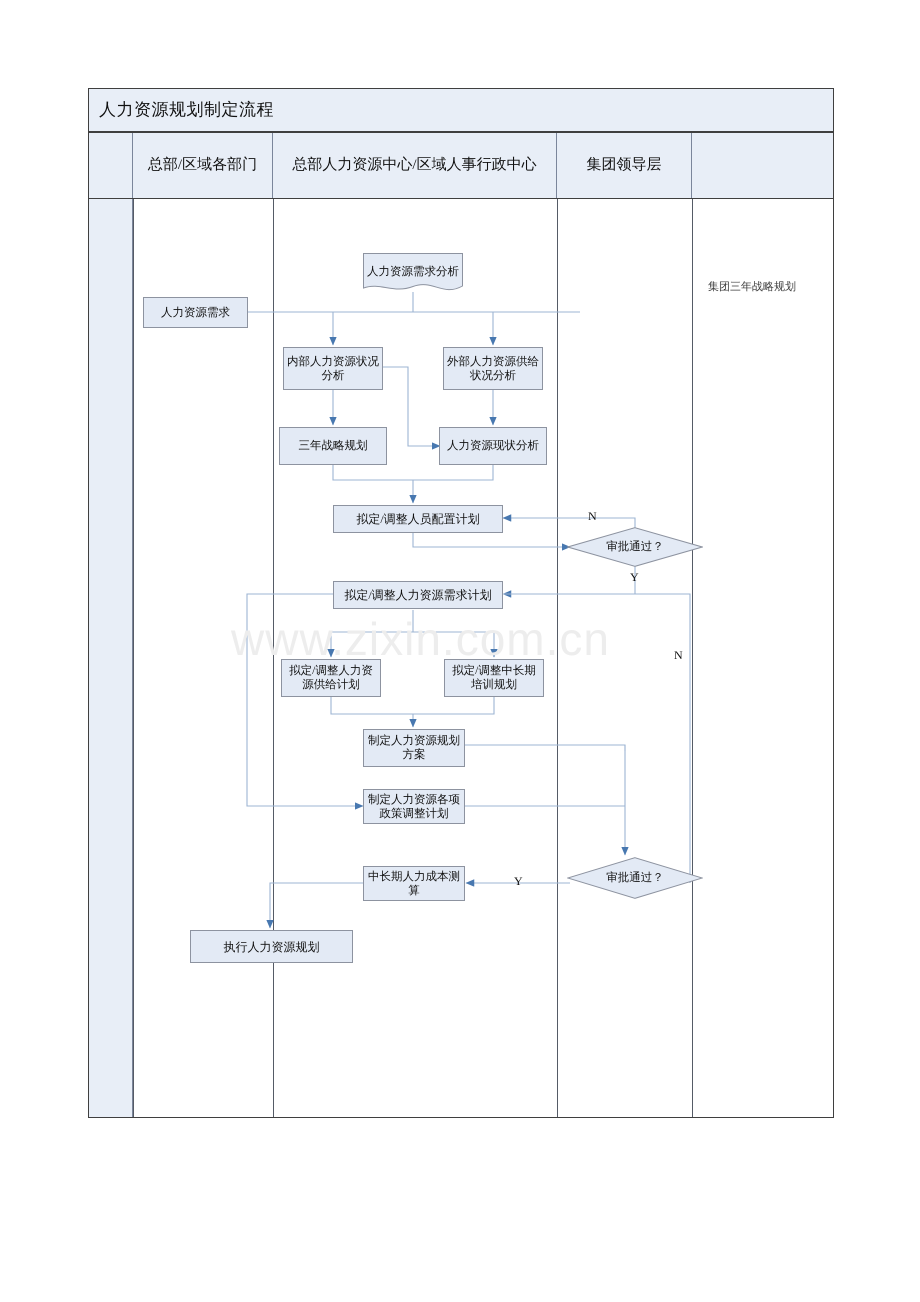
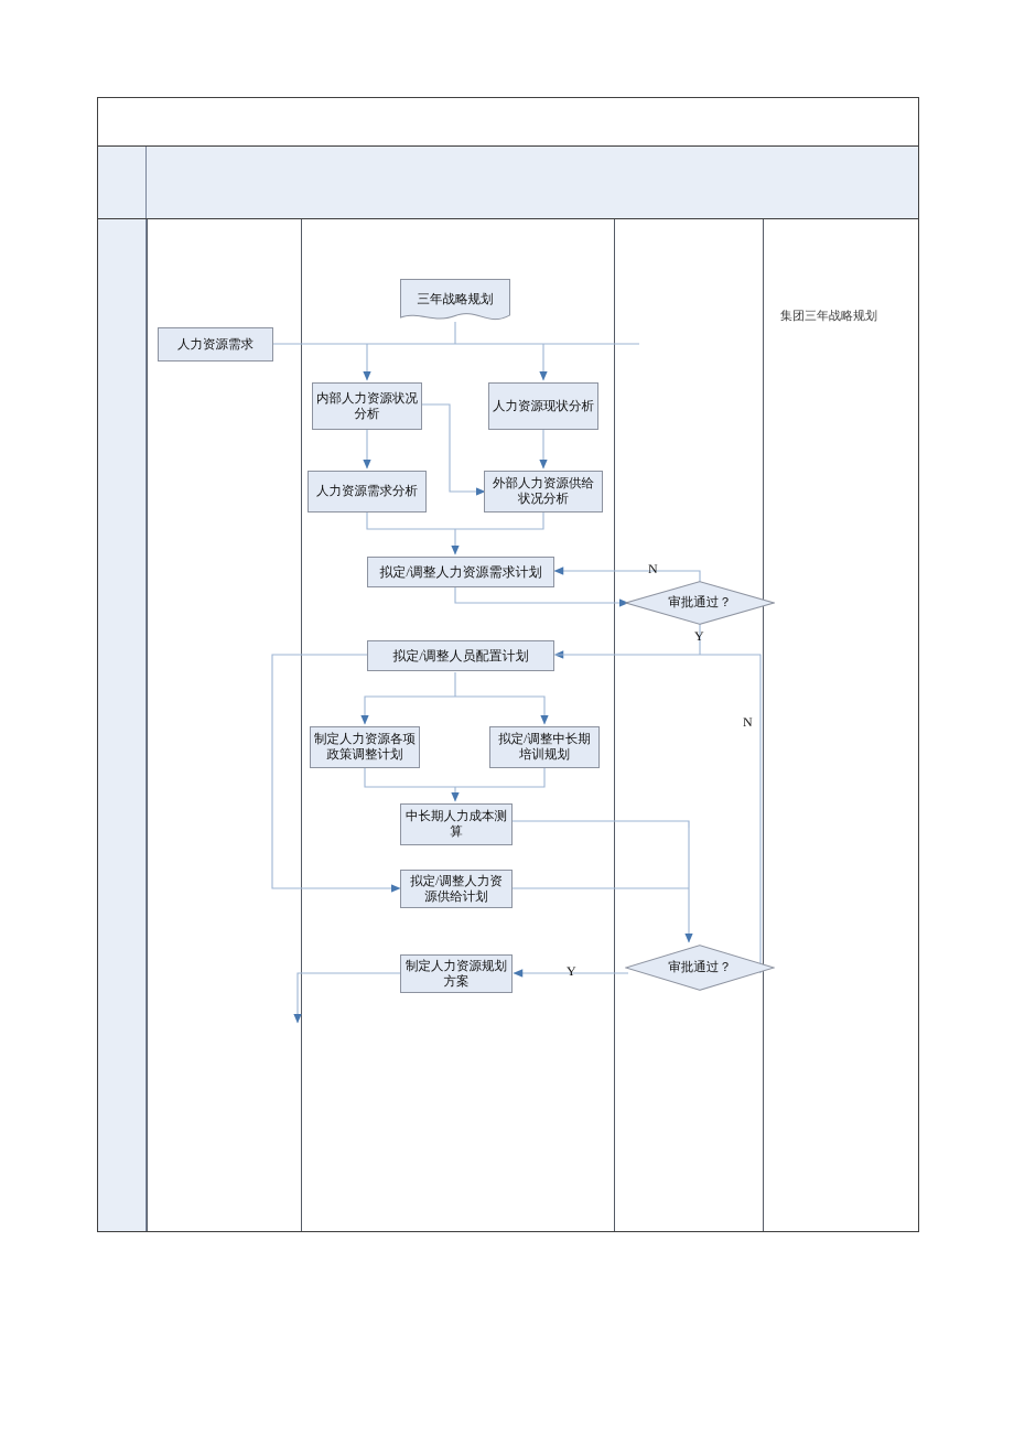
- 人力资源规划制定流程
- 总部/区域各部门
- 总部人力资源中心/区域人事行政中心
- 集团领导层
- www.zixin.com.cn
  集团三年战略规划
- 人力资源需求分析
+ 三年战略规划
  人力资源需求
  内部人力资源状况分析
- 外部人力资源供给状况分析
+ 人力资源现状分析
- 三年战略规划
+ 人力资源需求分析
- 人力资源现状分析
+ 外部人力资源供给状况分析
- 拟定/调整人员配置计划
+ 拟定/调整人力资源需求计划
  审批通过？
- 拟定/调整人力资源需求计划
+ 拟定/调整人员配置计划
- 拟定/调整人力资源供给计划
+ 制定人力资源各项政策调整计划
  拟定/调整中长期培训规划
- 制定人力资源规划方案
+ 中长期人力成本测算
- 制定人力资源各项政策调整计划
+ 拟定/调整人力资源供给计划
  审批通过？
- 中长期人力成本测算
+ 制定人力资源规划方案
- 执行人力资源规划
  N
  Y
  N
  Y
